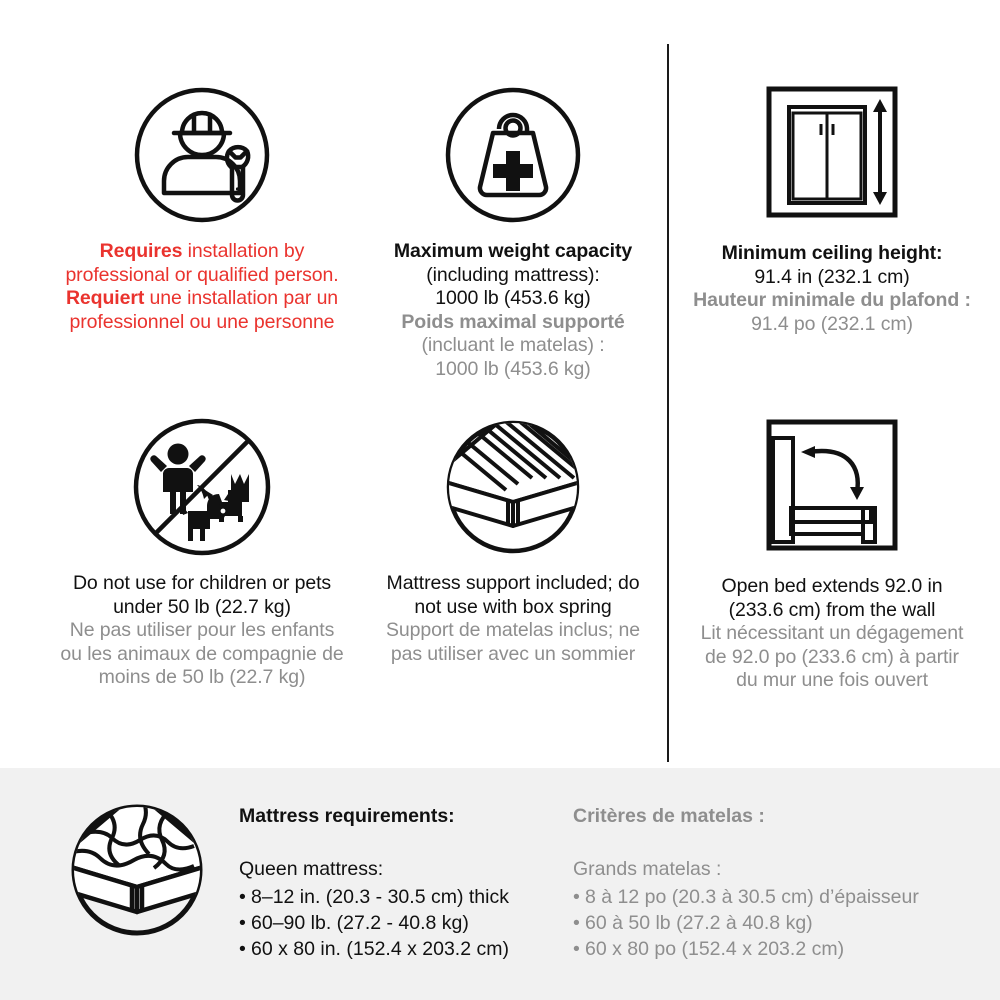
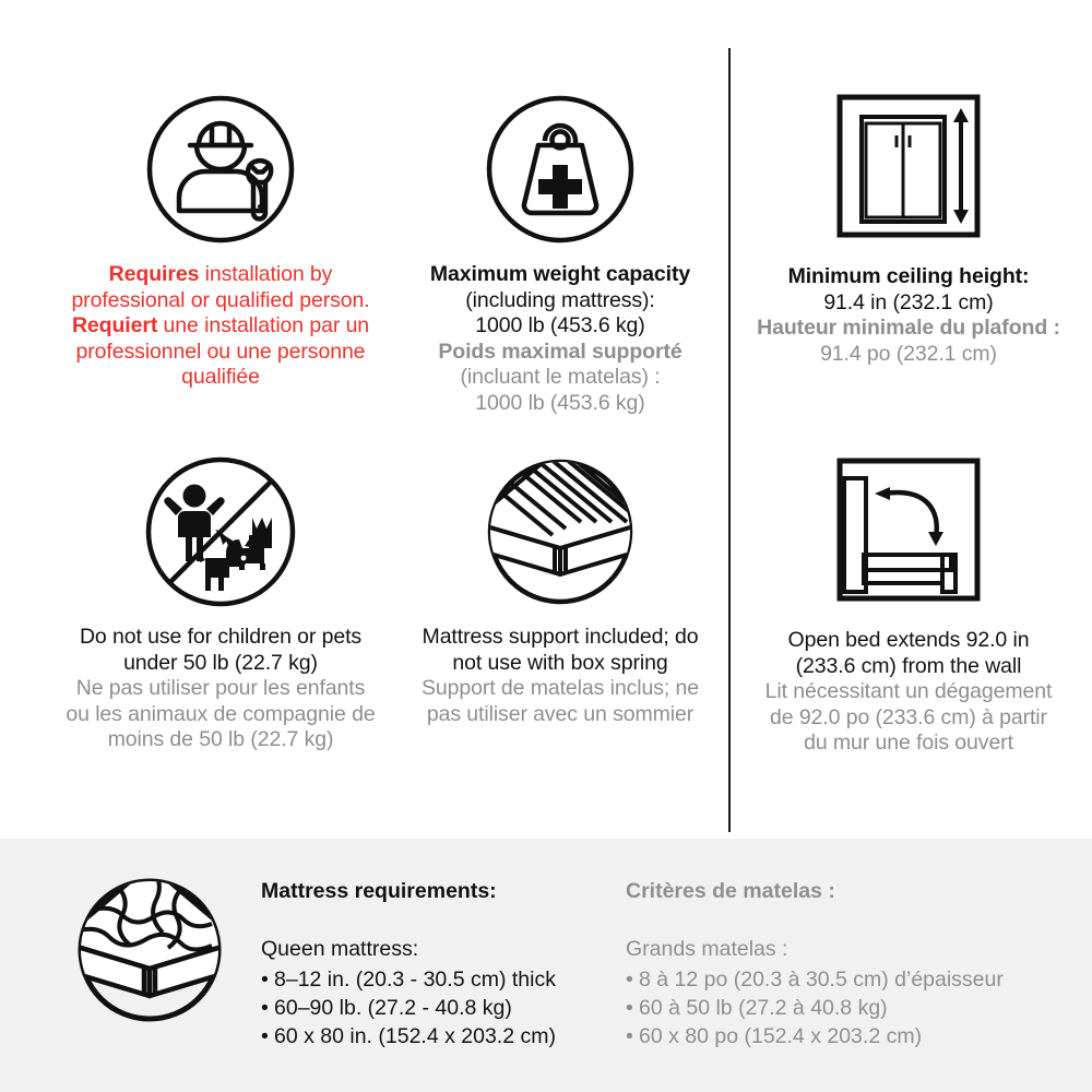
  Requires installation by
  professional or qualified person.
  Requiert une installation par un
  professionnel ou une personne
+ qualifiée
  Maximum weight capacity
  (including mattress):
  1000 lb (453.6 kg)
  Poids maximal supporté
  (incluant le matelas) :
  1000 lb (453.6 kg)
  Minimum ceiling height:
  91.4 in (232.1 cm)
  Hauteur minimale du plafond :
  91.4 po (232.1 cm)
  Do not use for children or pets
  under 50 lb (22.7 kg)
  Ne pas utiliser pour les enfants
  ou les animaux de compagnie de
  moins de 50 lb (22.7 kg)
  Mattress support included; do
  not use with box spring
  Support de matelas inclus; ne
  pas utiliser avec un sommier
  Open bed extends 92.0 in
  (233.6 cm) from the wall
  Lit nécessitant un dégagement
  de 92.0 po (233.6 cm) à partir
  du mur une fois ouvert
  Mattress requirements:
  Queen mattress:
  8–12 in. (20.3 - 30.5 cm) thick
  60–90 lb. (27.2 - 40.8 kg)
  60 x 80 in. (152.4 x 203.2 cm)
  Critères de matelas :
  Grands matelas :
  8 à 12 po (20.3 à 30.5 cm) d’épaisseur
  60 à 50 lb (27.2 à 40.8 kg)
  60 x 80 po (152.4 x 203.2 cm)
